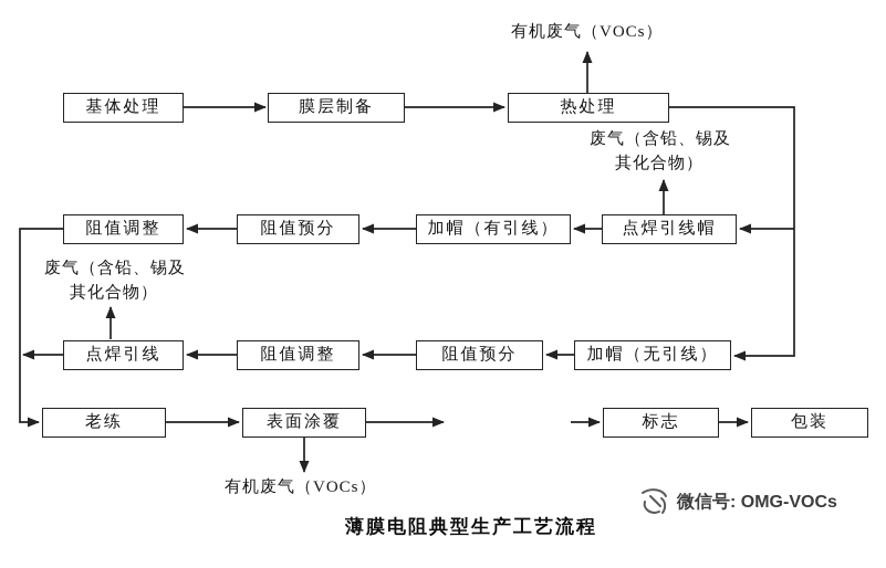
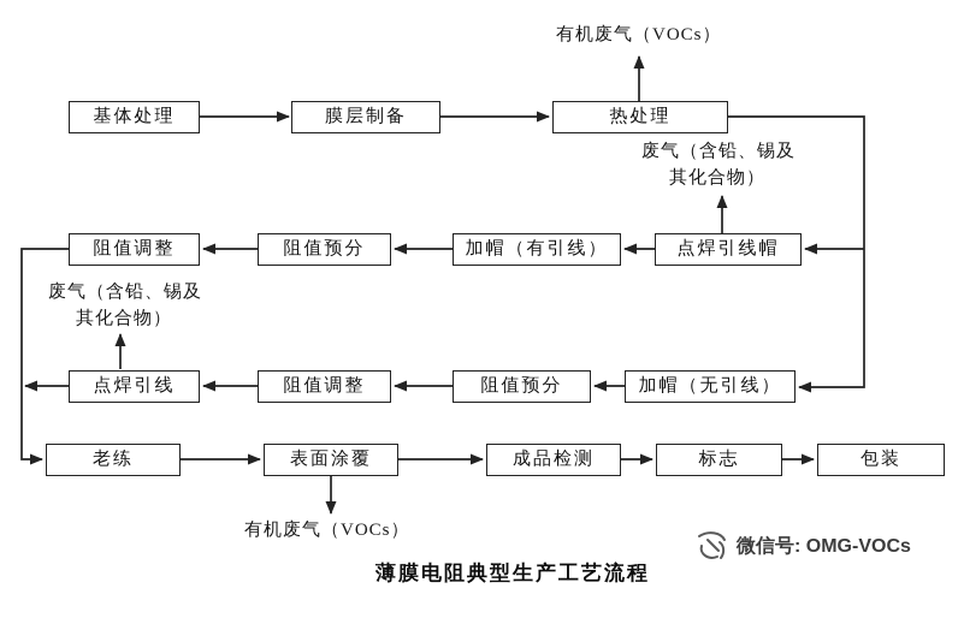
  基体处理
  膜层制备
  热处理
  阻值调整
  阻值预分
  加帽（有引线）
  点焊引线帽
  点焊引线
  阻值调整
  阻值预分
  加帽（无引线）
  老练
  表面涂覆
+ 成品检测
  标志
  包装
  有机废气（VOCs）
  废气（含铅、锡及
  其化合物）
  废气（含铅、锡及
  其化合物）
  有机废气（VOCs）
  薄膜电阻典型生产工艺流程
  微信号: OMG-VOCs
